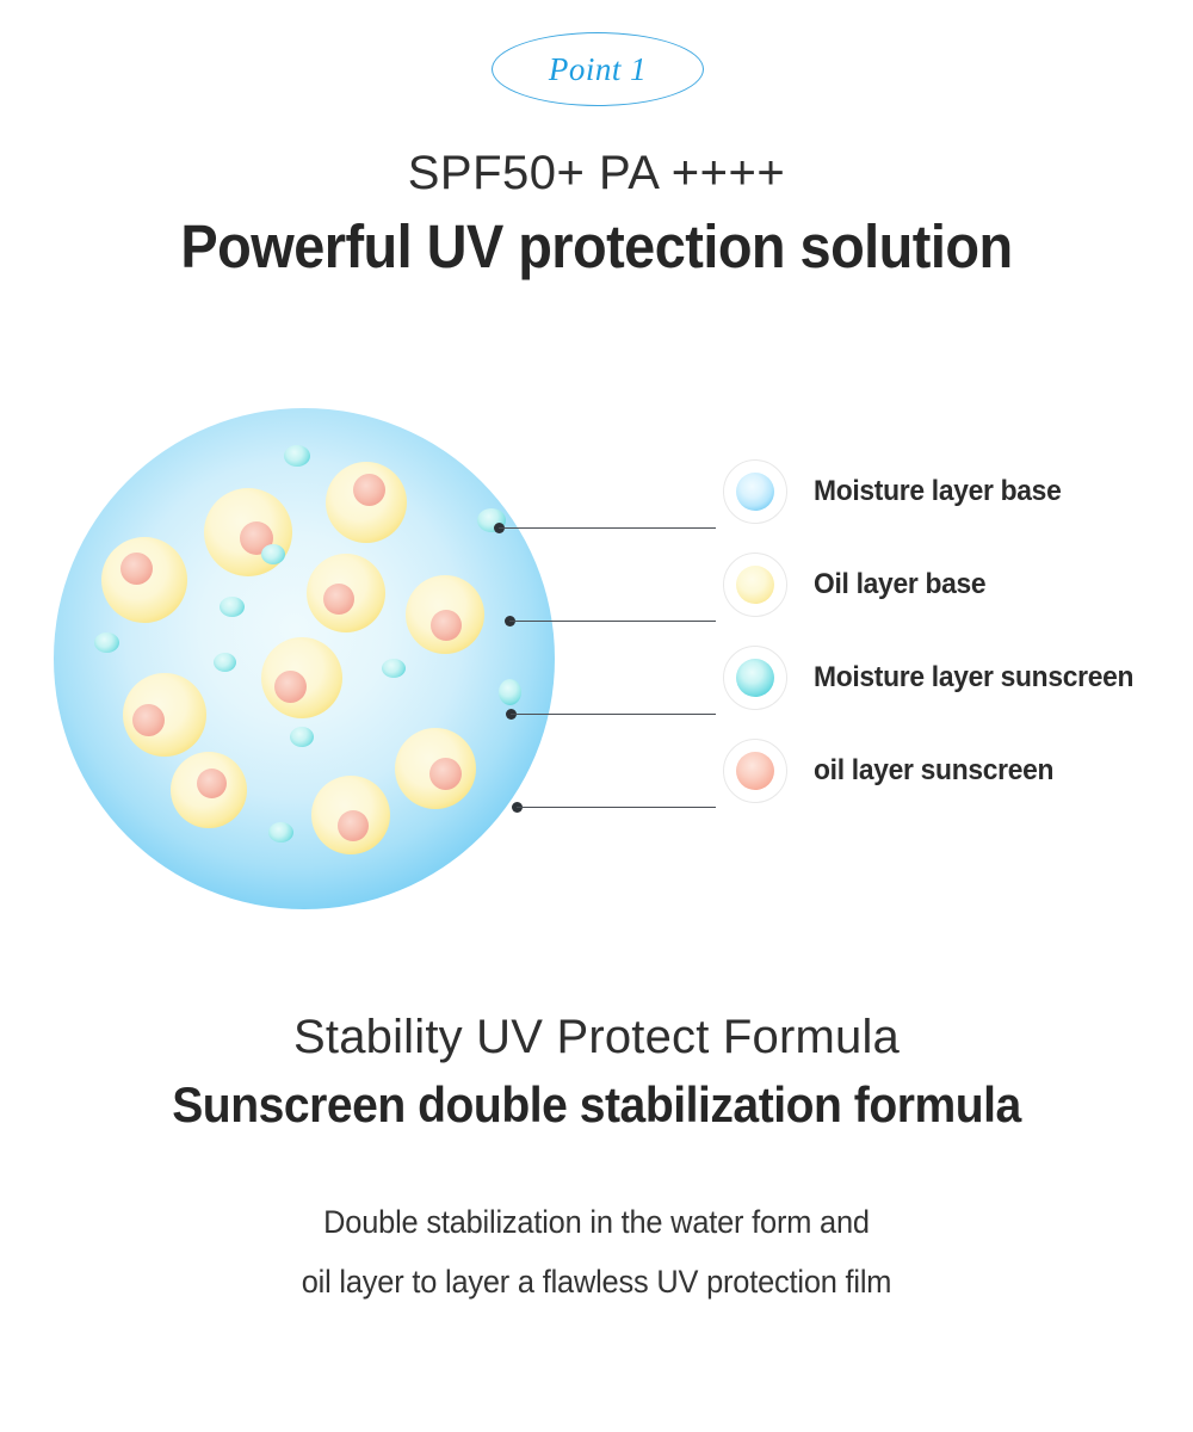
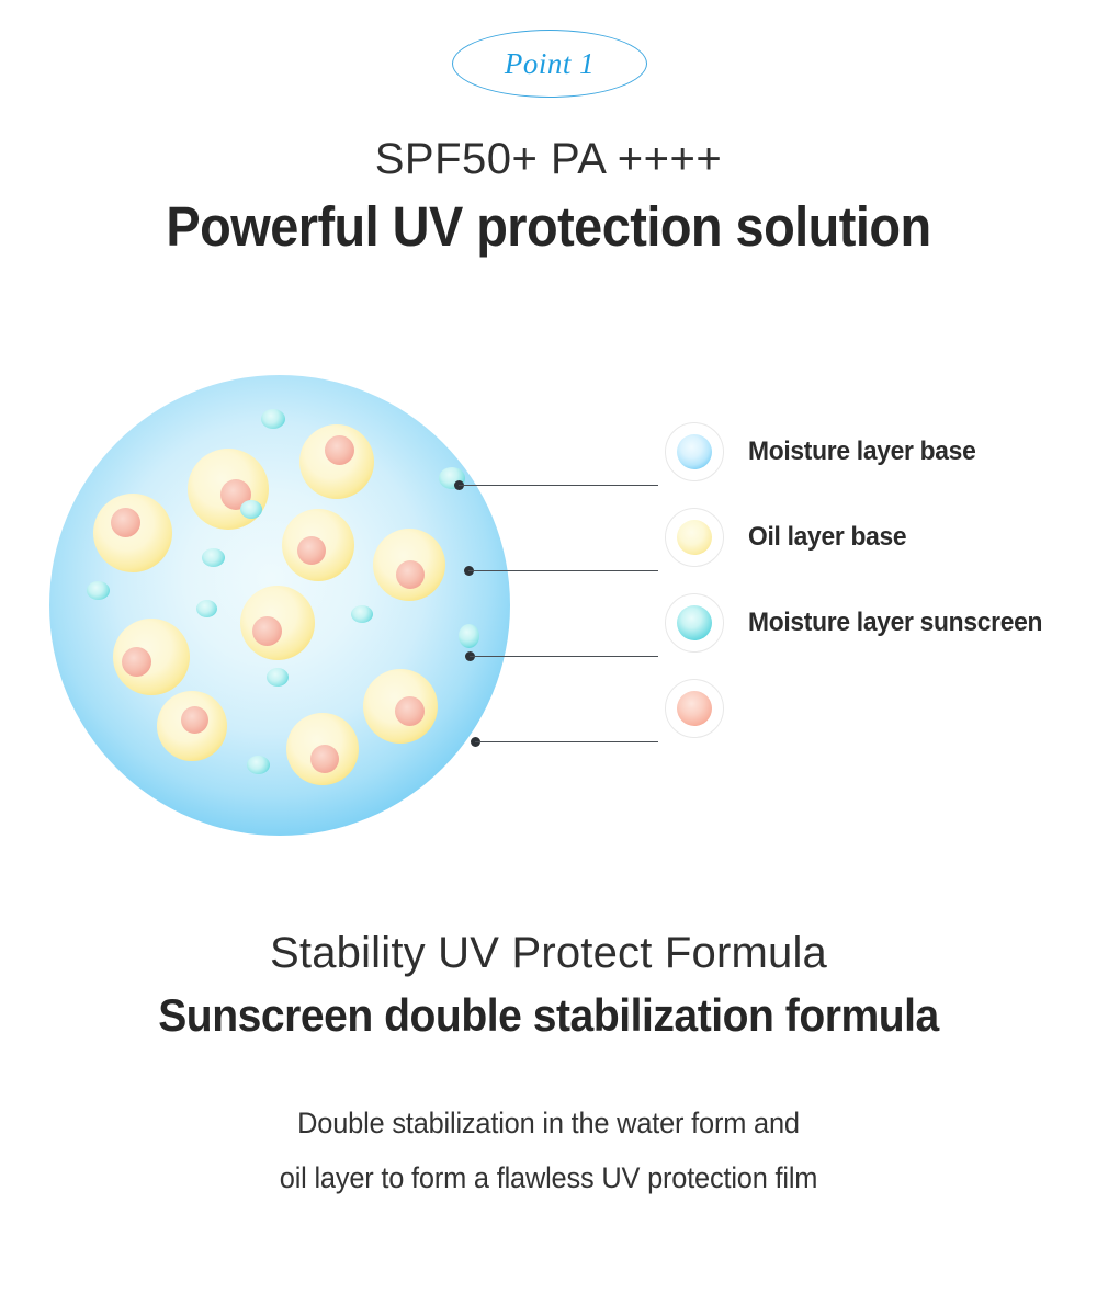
  Point 1
  SPF50+ PA ++++
  Powerful UV protection solution
  Moisture layer base
  Oil layer base
  Moisture layer sunscreen
- oil layer sunscreen
  Stability UV Protect Formula
  Sunscreen double stabilization formula
  Double stabilization in the water form and
- oil layer to layer a flawless UV protection film
+ oil layer to form a flawless UV protection film
